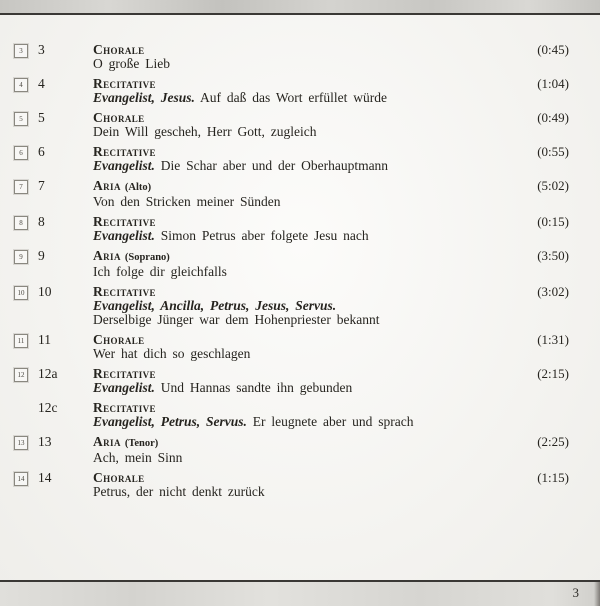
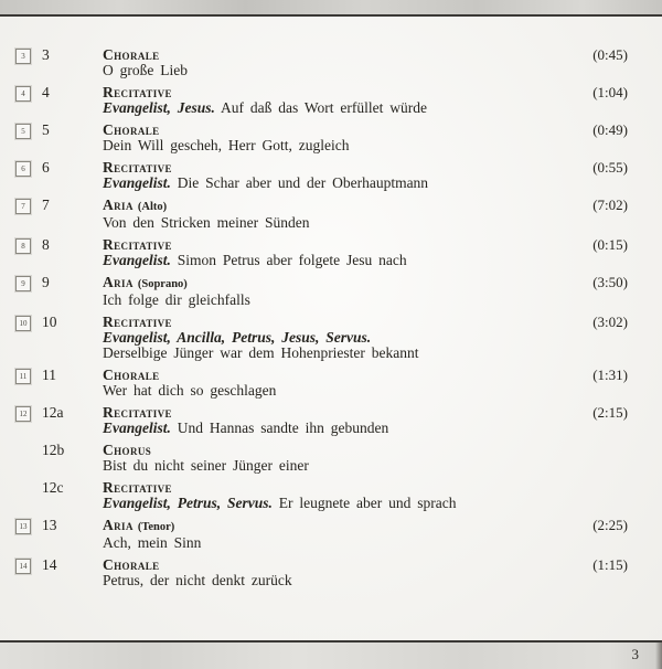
  3
  3
  Chorale
  O große Lieb
  (0:45)
  4
  4
  Recitative
  Evangelist, Jesus. Auf daß das Wort erfüllet würde
  (1:04)
  5
  5
  Chorale
  Dein Will gescheh, Herr Gott, zugleich
  (0:49)
  6
  6
  Recitative
  Evangelist. Die Schar aber und der Oberhauptmann
  (0:55)
  7
  7
  Aria (Alto)
  Von den Stricken meiner Sünden
- (5:02)
+ (7:02)
  8
  8
  Recitative
  Evangelist. Simon Petrus aber folgete Jesu nach
  (0:15)
  9
  9
  Aria (Soprano)
  Ich folge dir gleichfalls
  (3:50)
  10
  10
  Recitative
  Evangelist, Ancilla, Petrus, Jesus, Servus.
  Derselbige Jünger war dem Hohenpriester bekannt
  (3:02)
  11
  11
  Chorale
  Wer hat dich so geschlagen
  (1:31)
  12
  12a
  Recitative
  Evangelist. Und Hannas sandte ihn gebunden
  (2:15)
+ 12b
+ Chorus
+ Bist du nicht seiner Jünger einer
  12c
  Recitative
  Evangelist, Petrus, Servus. Er leugnete aber und sprach
  13
  13
  Aria (Tenor)
  Ach, mein Sinn
  (2:25)
  14
  14
  Chorale
  Petrus, der nicht denkt zurück
  (1:15)
  3
